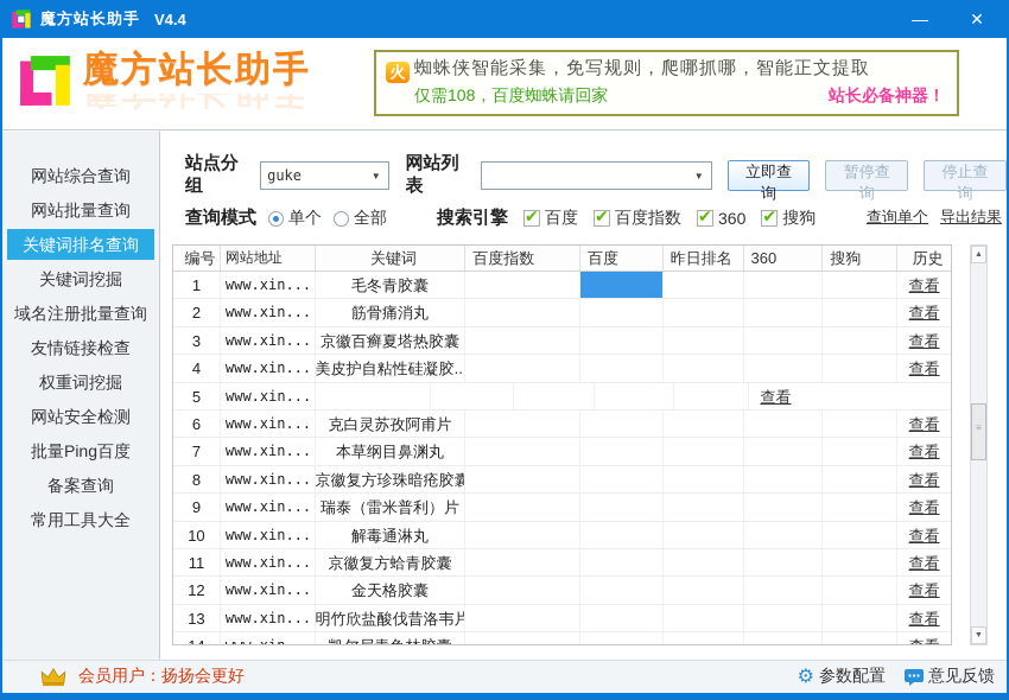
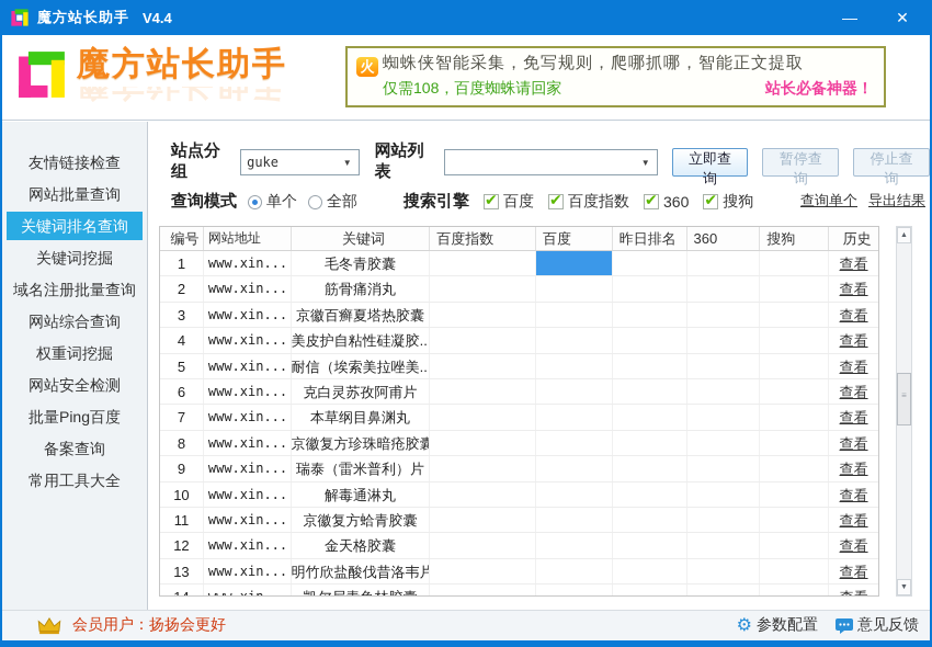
  魔方站长助手
  V4.4
  —
  ✕
  魔方站长助手
  火
  蜘蛛侠智能采集，免写规则，爬哪抓哪，智能正文提取
  仅需108，百度蜘蛛请回家
  站长必备神器！
- 网站综合查询
+ 友情链接检查
  网站批量查询
  关键词排名查询
  关键词挖掘
  域名注册批量查询
- 友情链接检查
+ 网站综合查询
  权重词挖掘
  网站安全检测
  批量Ping百度
  备案查询
  常用工具大全
  站点分组
  guke
  ▼
  网站列表
  ▼
  立即查询
  暂停查询
  停止查询
  查询模式
  单个
  全部
  搜索引擎
  ✔
  百度
  ✔
  百度指数
  ✔
  360
  ✔
  搜狗
  查询单个
  导出结果
  编号
  网站地址
  关键词
  百度指数
  百度
  昨日排名
  360
  搜狗
  历史
  1
  www.xin...
  毛冬青胶囊
  查看
  2
  www.xin...
  筋骨痛消丸
  查看
  3
  www.xin...
  京徽百癣夏塔热胶囊
  查看
  4
  www.xin...
  美皮护自粘性硅凝胶...
  查看
  5
  www.xin...
+ 耐信（埃索美拉唑美...
  查看
  6
  www.xin...
  克白灵苏孜阿甫片
  查看
  7
  www.xin...
  本草纲目鼻渊丸
  查看
  8
  www.xin...
  京徽复方珍珠暗疮胶囊
  查看
  9
  www.xin...
  瑞泰（雷米普利）片
  查看
  10
  www.xin...
  解毒通淋丸
  查看
  11
  www.xin...
  京徽复方蛤青胶囊
  查看
  12
  www.xin...
  金天格胶囊
  查看
  13
  www.xin...
  明竹欣盐酸伐昔洛韦片
  查看
  ≡
  会员用户：扬扬会更好
  ⚙
  参数配置
  意见反馈
